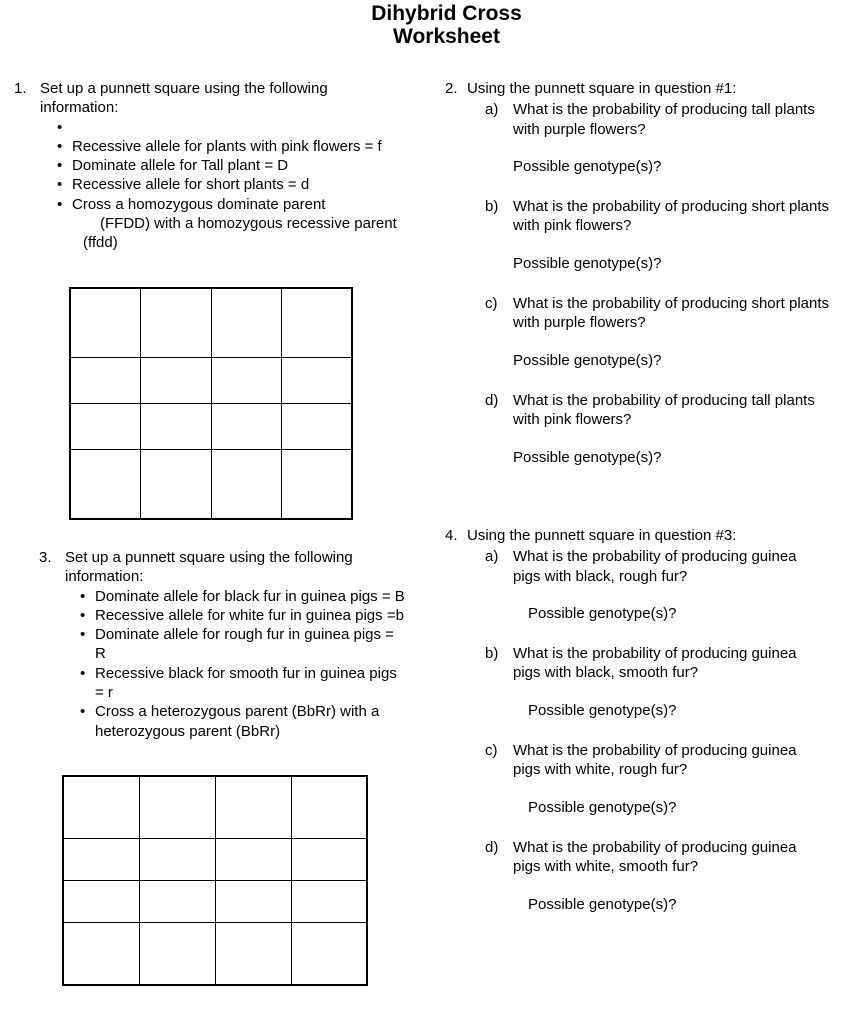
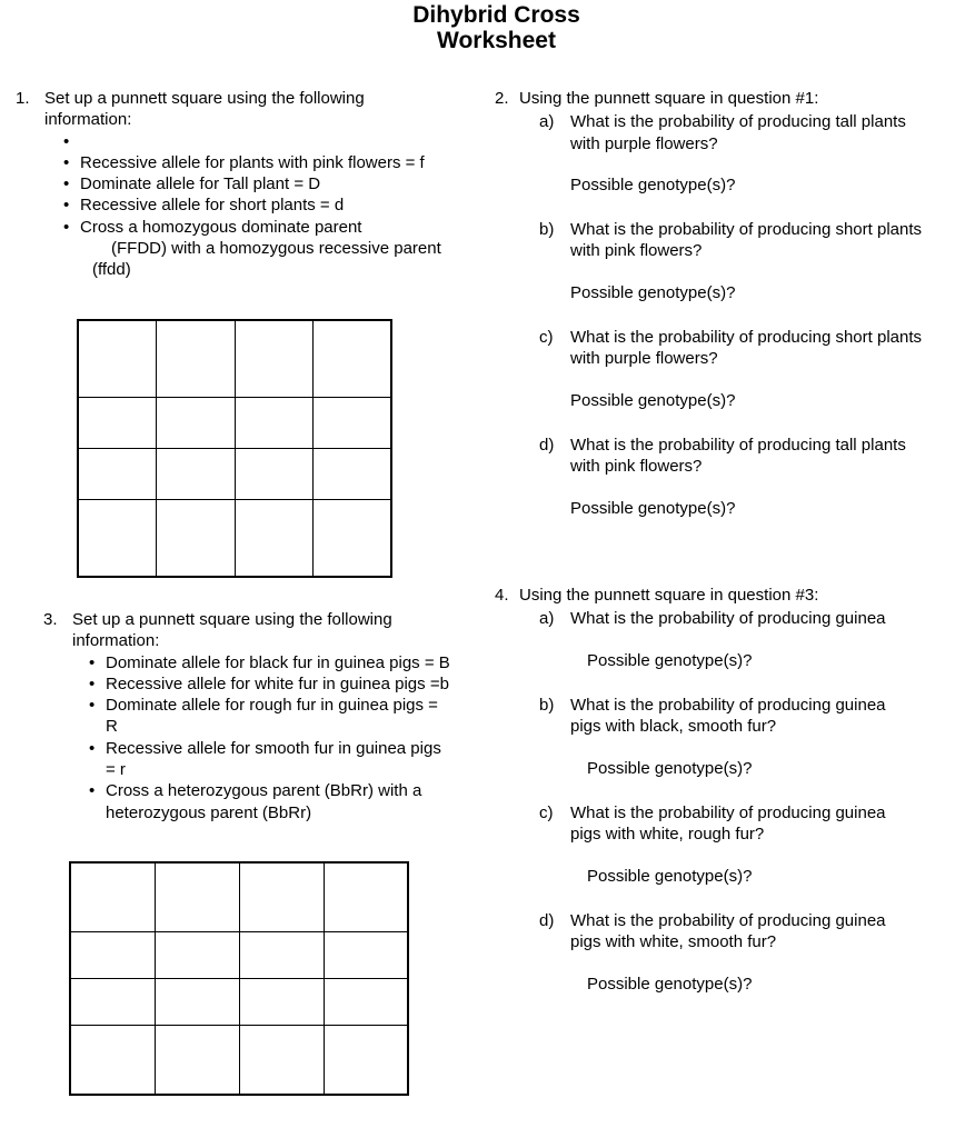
  Dihybrid Cross
  Worksheet
  1.
  Set up a punnett square using the following
  information:
  •
  •
  Recessive allele for plants with pink flowers = f
  •
  Dominate allele for Tall plant = D
  •
  Recessive allele for short plants = d
  •
  Cross a homozygous dominate parent
  (FFDD) with a homozygous recessive parent
  (ffdd)
  2.
  Using the punnett square in question #1:
  a)
  What is the probability of producing tall plants
  with purple flowers?
  Possible genotype(s)?
  b)
  What is the probability of producing short plants
  with pink flowers?
  Possible genotype(s)?
  c)
  What is the probability of producing short plants
  with purple flowers?
  Possible genotype(s)?
  d)
  What is the probability of producing tall plants
  with pink flowers?
  Possible genotype(s)?
  3.
  Set up a punnett square using the following
  information:
  •
  Dominate allele for black fur in guinea pigs = B
  •
  Recessive allele for white fur in guinea pigs =b
  •
  Dominate allele for rough fur in guinea pigs =
  R
  •
- Recessive black for smooth fur in guinea pigs
+ Recessive allele for smooth fur in guinea pigs
  = r
  •
  Cross a heterozygous parent (BbRr) with a
  heterozygous parent (BbRr)
  4.
  Using the punnett square in question #3:
  a)
  What is the probability of producing guinea
- pigs with black, rough fur?
  Possible genotype(s)?
  b)
  What is the probability of producing guinea
  pigs with black, smooth fur?
  Possible genotype(s)?
  c)
  What is the probability of producing guinea
  pigs with white, rough fur?
  Possible genotype(s)?
  d)
  What is the probability of producing guinea
  pigs with white, smooth fur?
  Possible genotype(s)?
